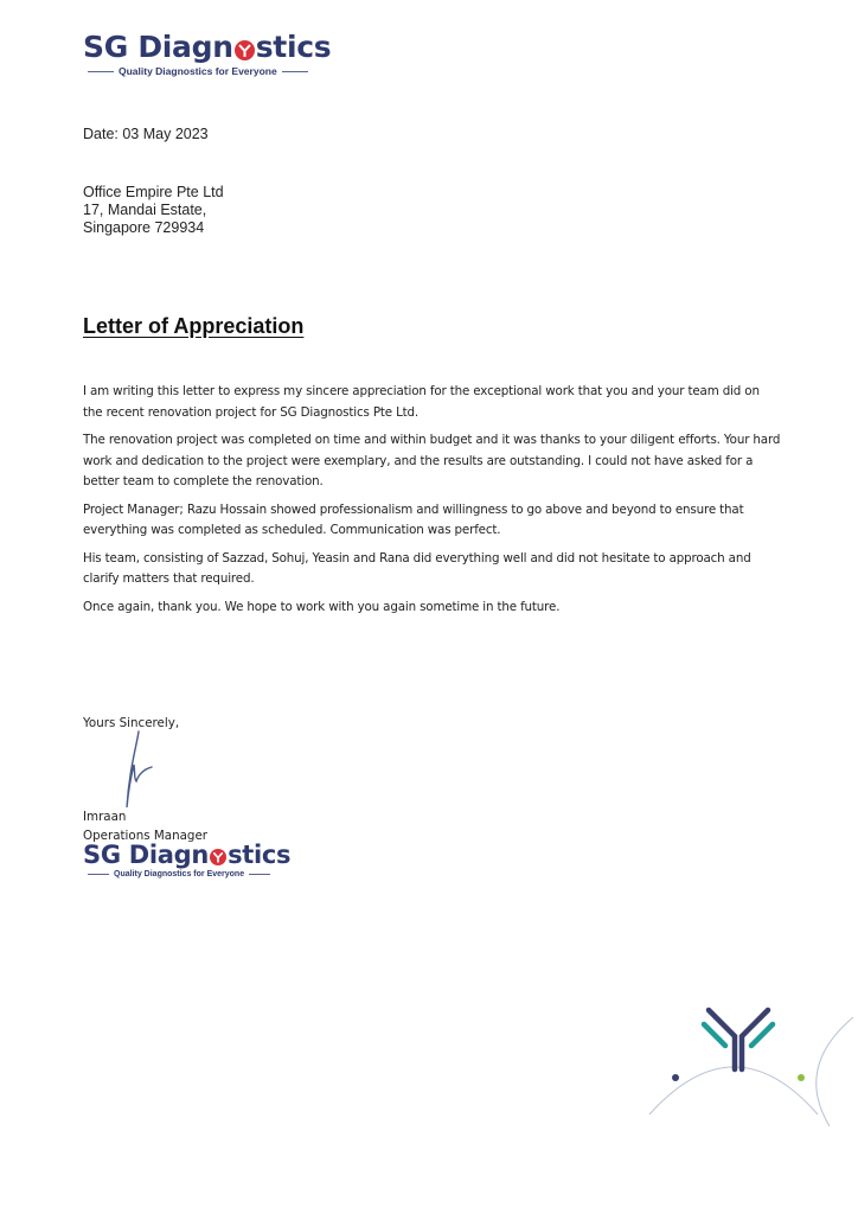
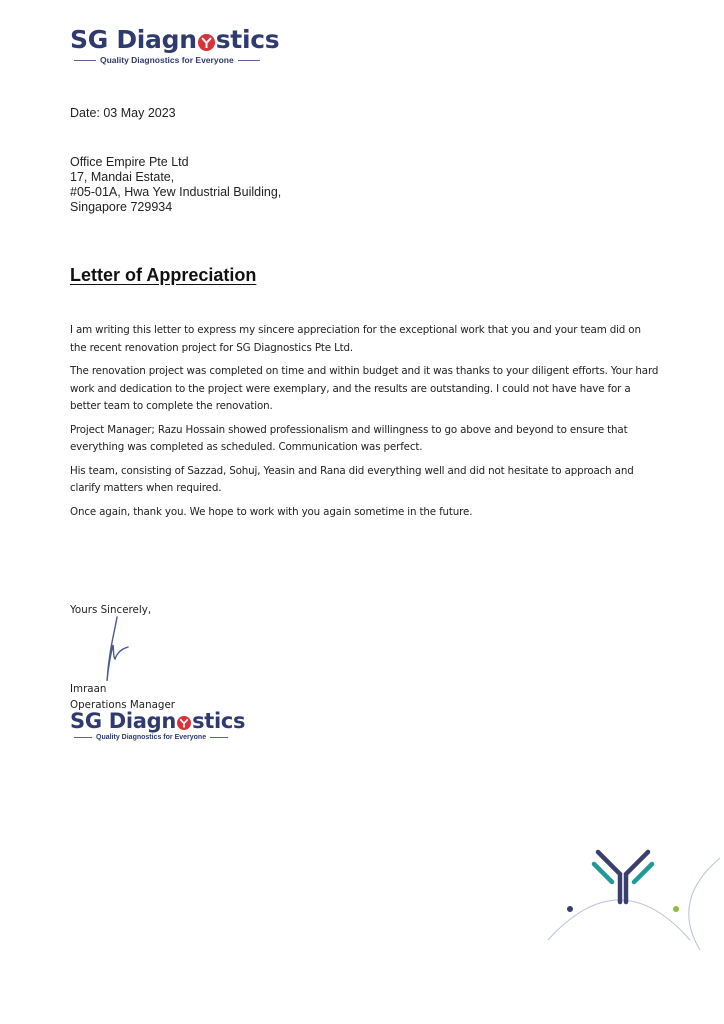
  SG Diagn
  stics
  Quality Diagnostics for Everyone
  Date: 03 May 2023
  Office Empire Pte Ltd
  17, Mandai Estate,
+ #05-01A, Hwa Yew Industrial Building,
  Singapore 729934
  Letter of Appreciation
  I am writing this letter to express my sincere appreciation for the exceptional work that you and your team did on the recent renovation project for SG Diagnostics Pte Ltd.
- The renovation project was completed on time and within budget and it was thanks to your diligent efforts. Your hard work and dedication to the project were exemplary, and the results are outstanding. I could not have asked for a better team to complete the renovation.
+ The renovation project was completed on time and within budget and it was thanks to your diligent efforts. Your hard work and dedication to the project were exemplary, and the results are outstanding. I could not have have for a better team to complete the renovation.
  Project Manager; Razu Hossain showed professionalism and willingness to go above and beyond to ensure that everything was completed as scheduled. Communication was perfect.
- His team, consisting of Sazzad, Sohuj, Yeasin and Rana did everything well and did not hesitate to approach and clarify matters that required.
+ His team, consisting of Sazzad, Sohuj, Yeasin and Rana did everything well and did not hesitate to approach and clarify matters when required.
  Once again, thank you. We hope to work with you again sometime in the future.
  Yours Sincerely,
  Imraan
  Operations Manager
  SG Diagn
  stics
